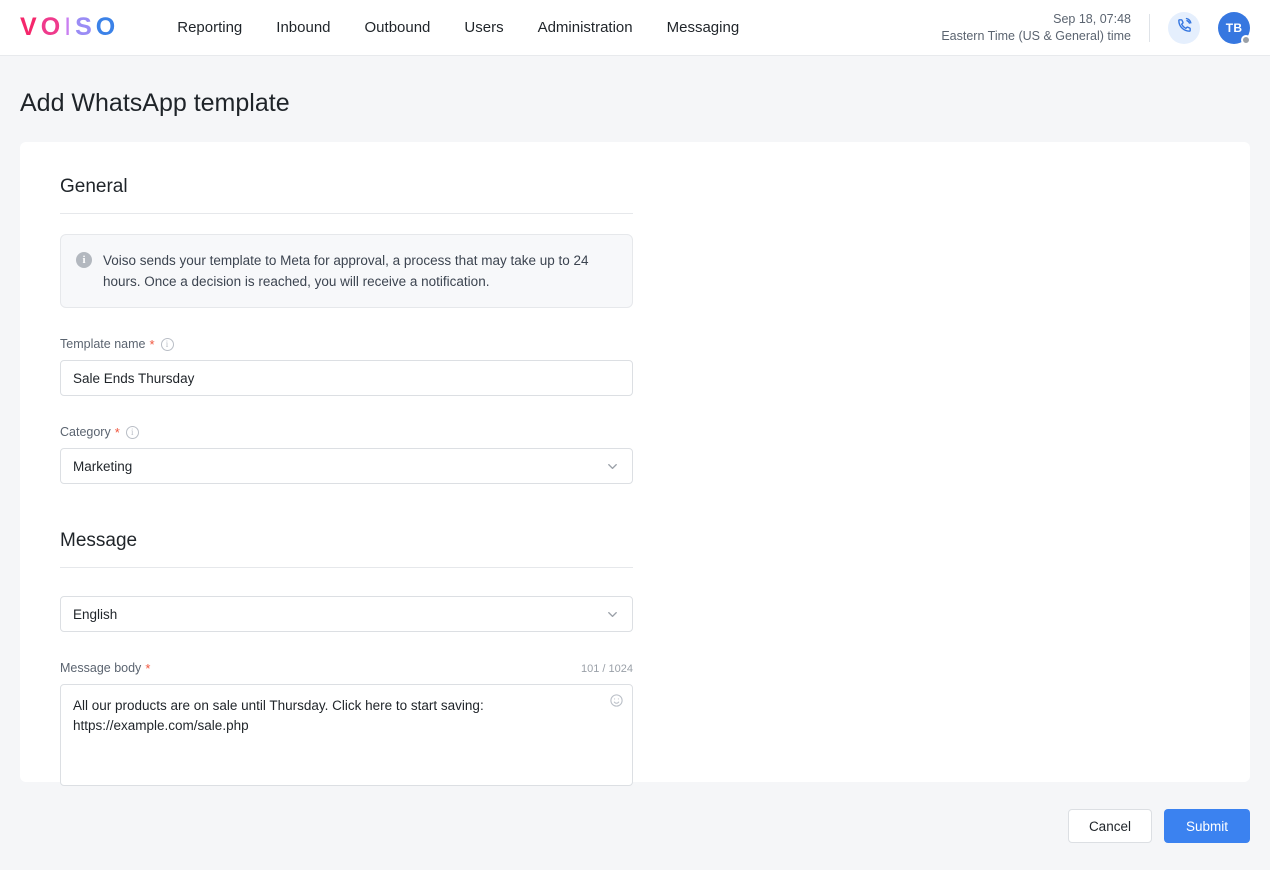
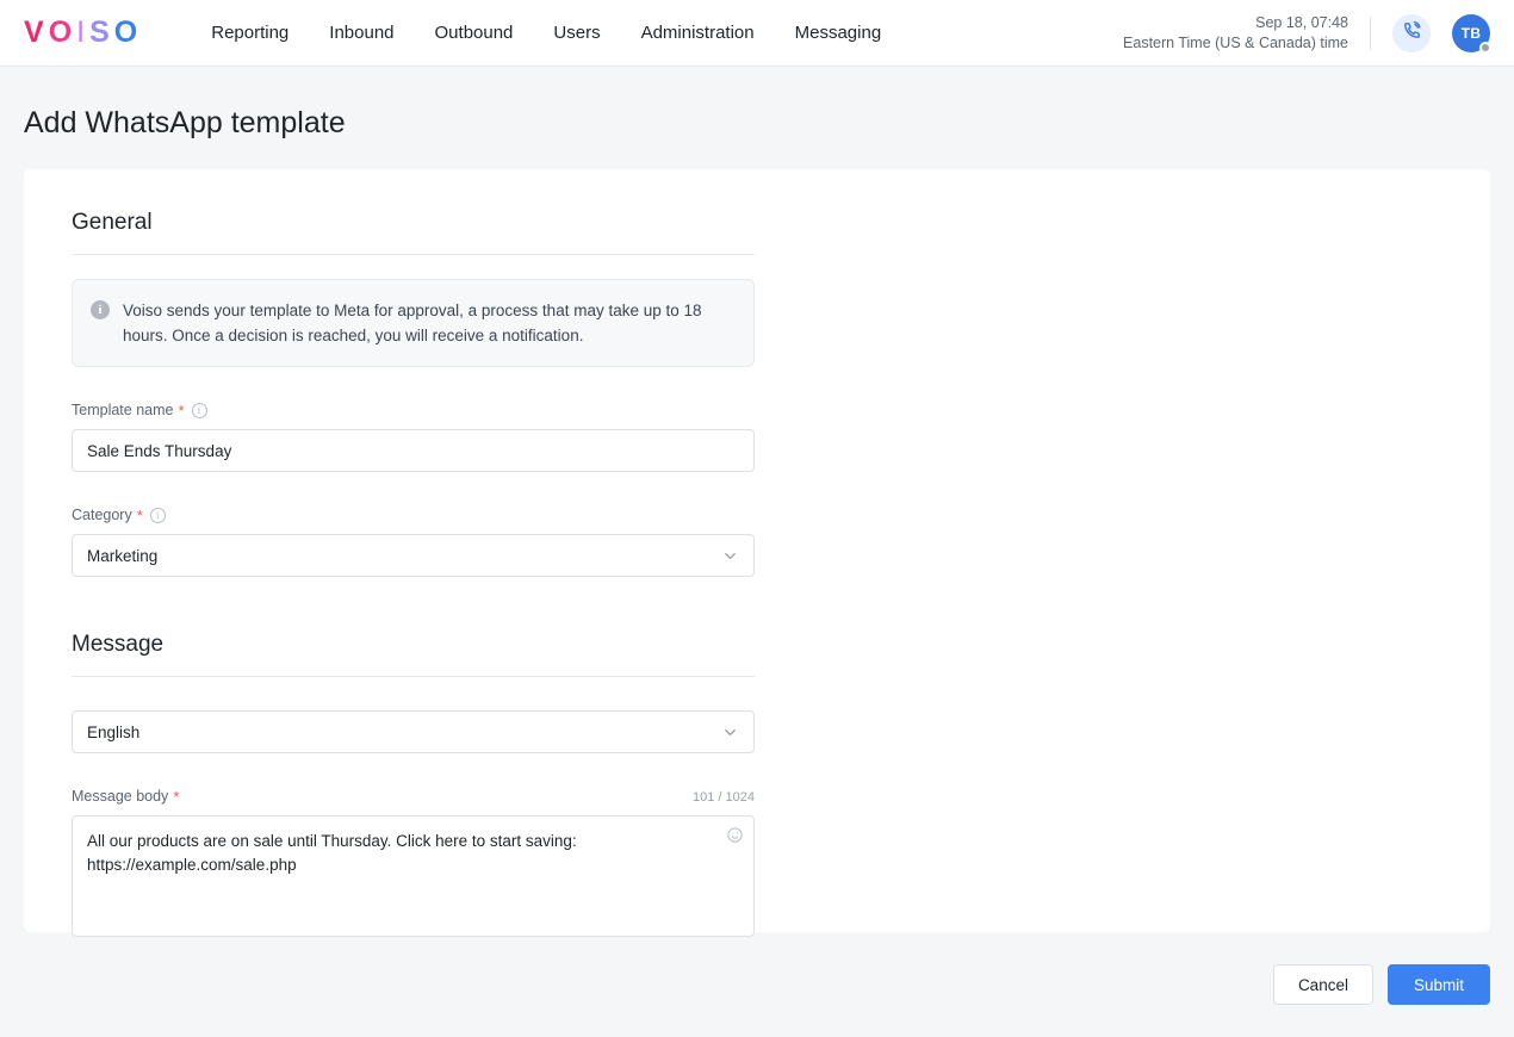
  V
  O
  I
  S
  O
  Reporting
  Inbound
  Outbound
  Users
  Administration
  Messaging
  Sep 18, 07:48
- Eastern Time (US & General) time
+ Eastern Time (US & Canada) time
  TB
  Add WhatsApp template
  General
  i
- Voiso sends your template to Meta for approval, a process that may take up to 24 hours. Once a decision is reached, you will receive a notification.
+ Voiso sends your template to Meta for approval, a process that may take up to 18 hours. Once a decision is reached, you will receive a notification.
  Template name
  *
  i
  Sale Ends Thursday
  Category
  *
  i
  Marketing
  Message
  English
  Message body
  *
  101 / 1024
  Cancel
  Submit
